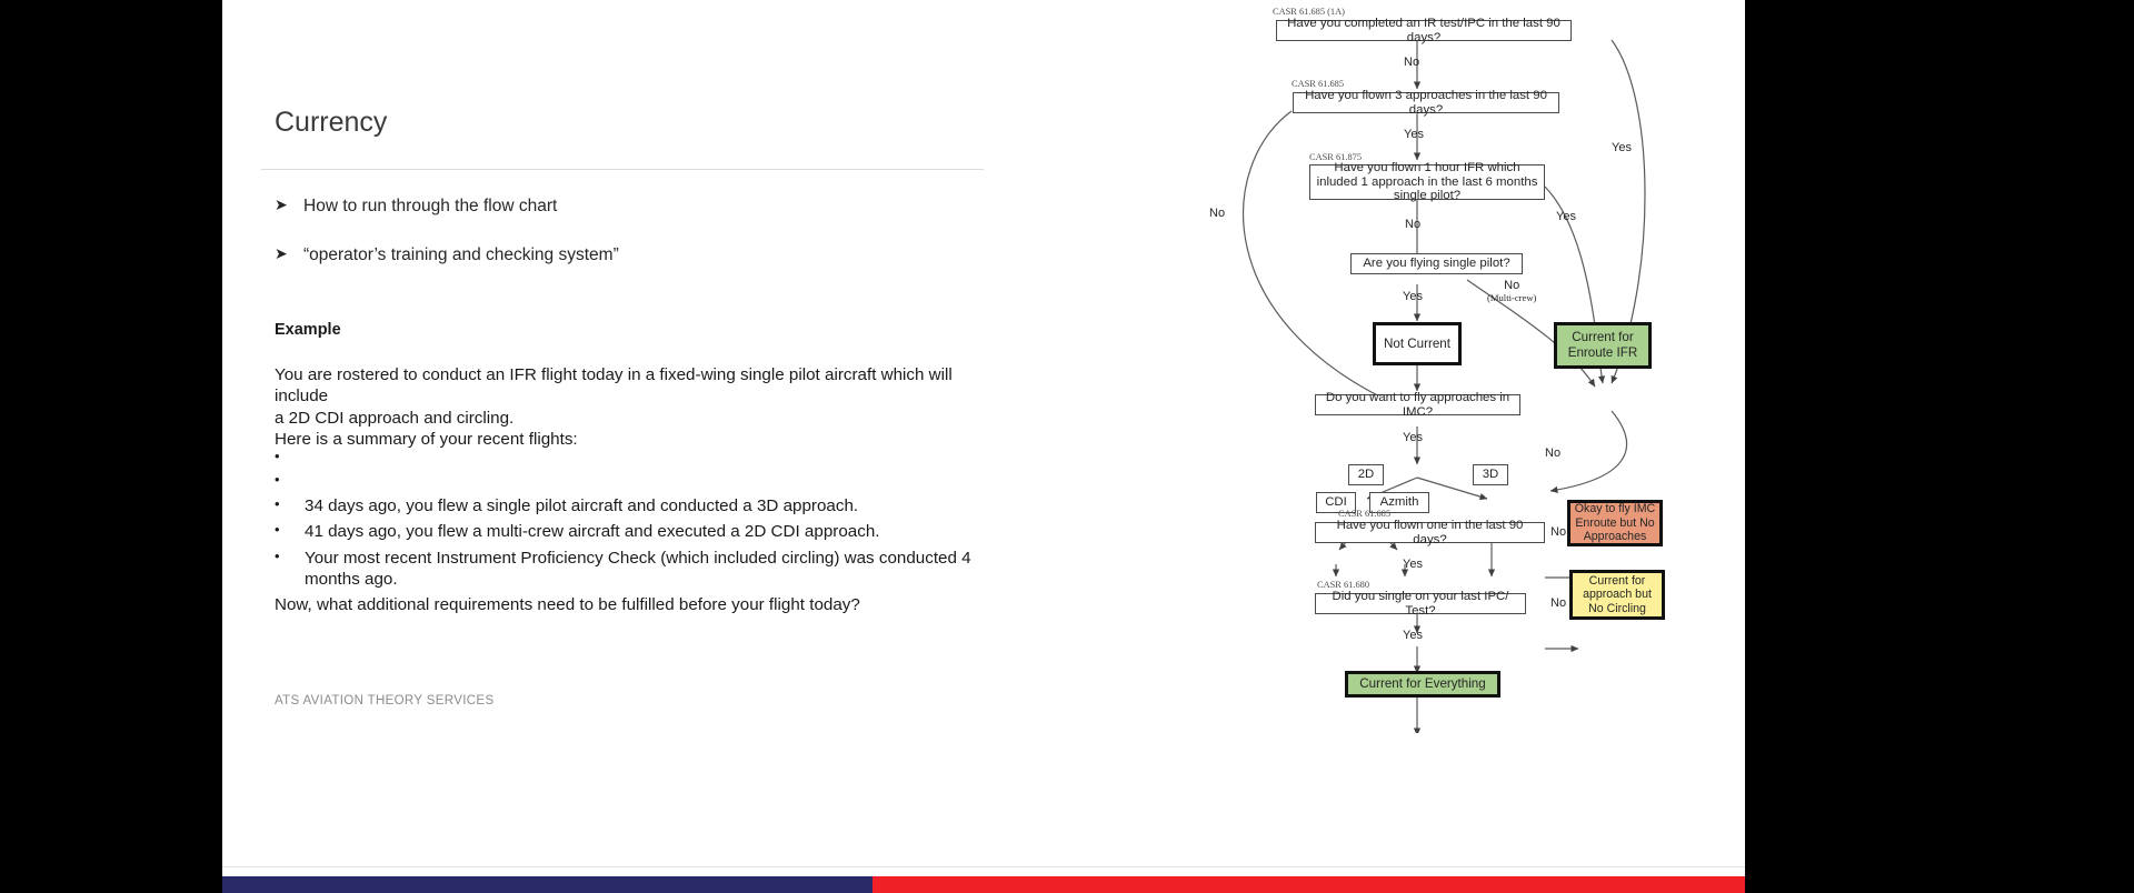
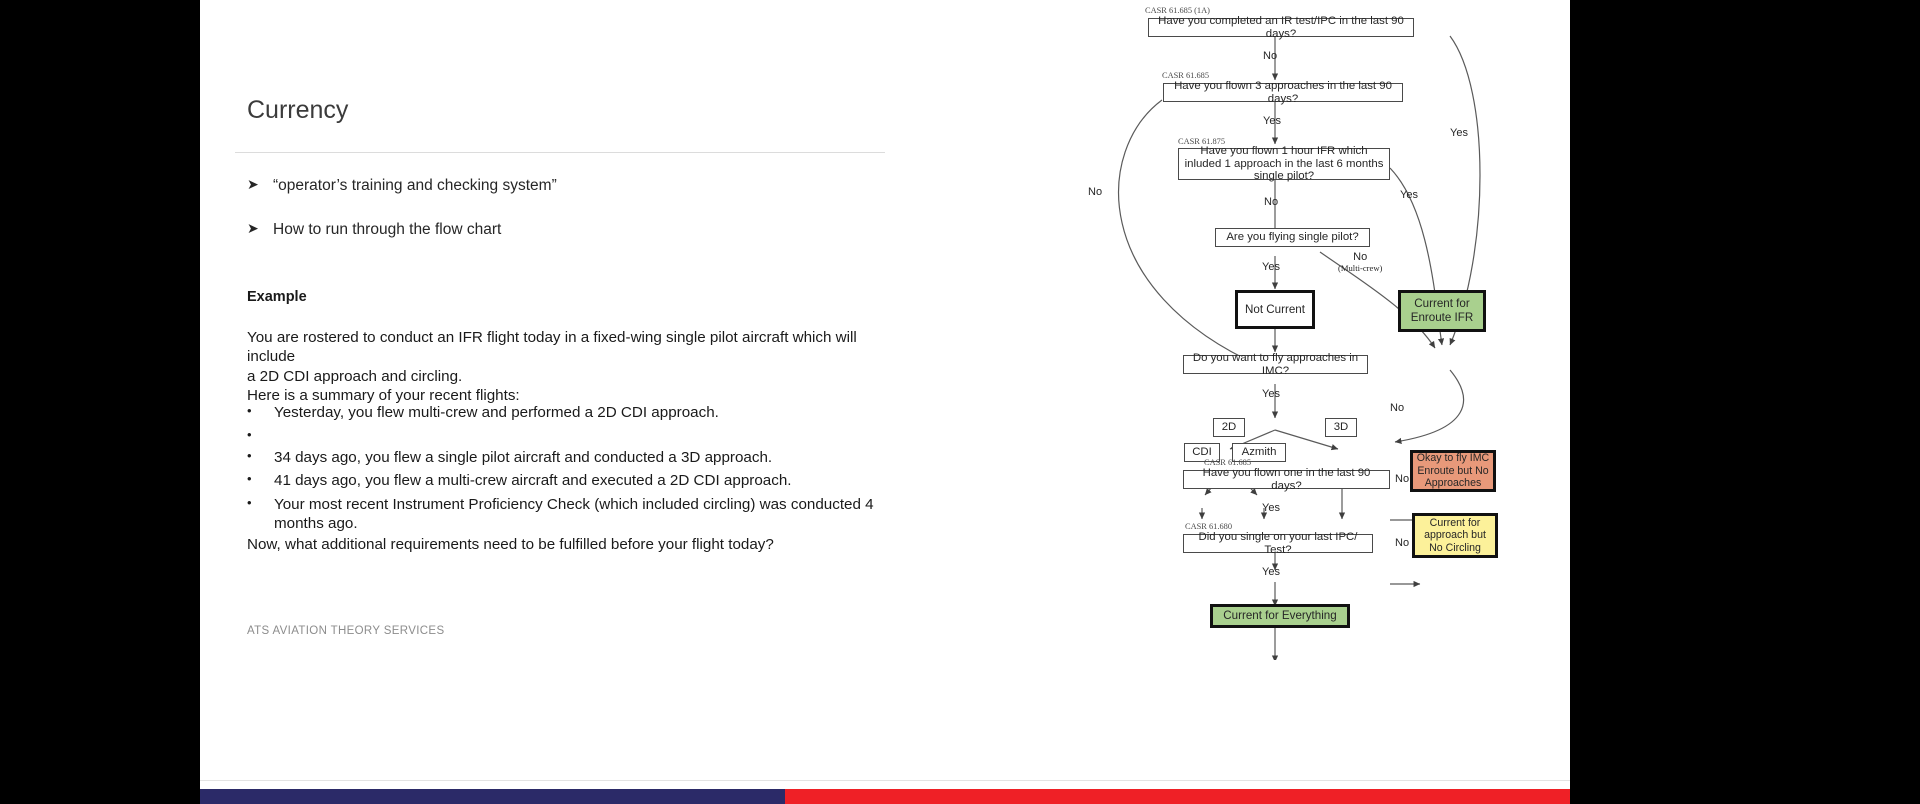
  Currency
  ➤
- How to run through the flow chart
+ “operator’s training and checking system”
  ➤
- “operator’s training and checking system”
+ How to run through the flow chart
  Example
  You are rostered to conduct an IFR flight today in a fixed-wing single pilot aircraft which will include
  a 2D CDI approach and circling.
  Here is a summary of your recent flights:
  •
+ Yesterday, you flew multi-crew and performed a 2D CDI approach.
  •
  •
  34 days ago, you flew a single pilot aircraft and conducted a 3D approach.
  •
  41 days ago, you flew a multi-crew aircraft and executed a 2D CDI approach.
  •
  Your most recent Instrument Proficiency Check (which included circling) was conducted 4 months ago.
  Now, what additional requirements need to be fulfilled before your flight today?
  ATS AVIATION THEORY SERVICES
  CASR 61.685 (1A)
  Have you completed an IR test/IPC in the last 90 days?
  CASR 61.685
  Have you flown 3 approaches in the last 90 days?
  CASR 61.875
  Have you flown 1 hour IFR which inluded 1 approach in the last 6 months single pilot?
  Are you flying single pilot?
  Not Current
  Current for Enroute IFR
  Do you want to fly approaches in IMC?
  2D
  3D
  CDI
  Azmith
  CASR 61.685
  Have you flown one in the last 90 days?
  Okay to fly IMC Enroute but No Approaches
  CASR 61.680
  Did you single on your last IPC/ Test?
  Current for approach but No Circling
  Current for Everything
  No
  Yes
  Yes
  No
  Yes
  No
  Yes
  No
  (Multi-crew)
  Yes
  No
  Yes
  No
  Yes
  No
